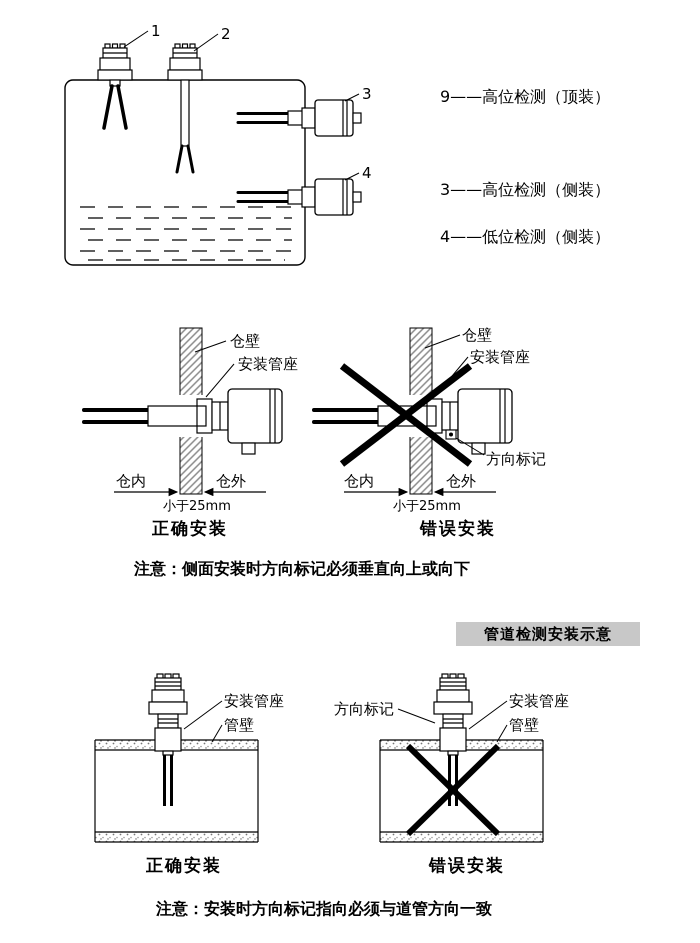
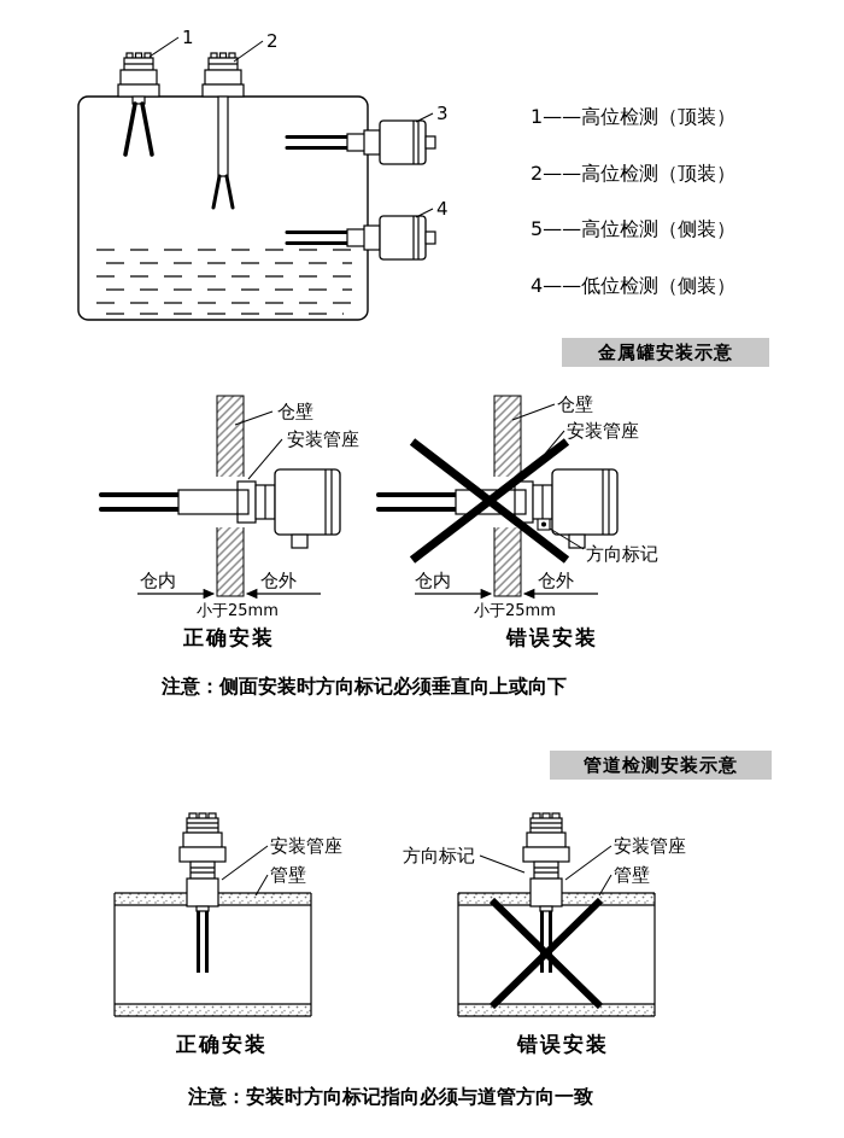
  1
  2
  3
  4
- 9——高位检测（顶装）
+ 1——高位检测（顶装）
+ 2——高位检测（顶装）
- 3——高位检测（侧装）
+ 5——高位检测（侧装）
  4——低位检测（侧装）
+ 金属罐安装示意
  仓壁
  安装管座
  仓内
  仓外
  小于25mm
  正确安装
  仓壁
  安装管座
  方向标记
  仓内
  仓外
  小于25mm
  错误安装
  注意：侧面安装时方向标记必须垂直向上或向下
  管道检测安装示意
  安装管座
  管壁
  正确安装
  方向标记
  安装管座
  管壁
  错误安装
  注意：安装时方向标记指向必须与道管方向一致
